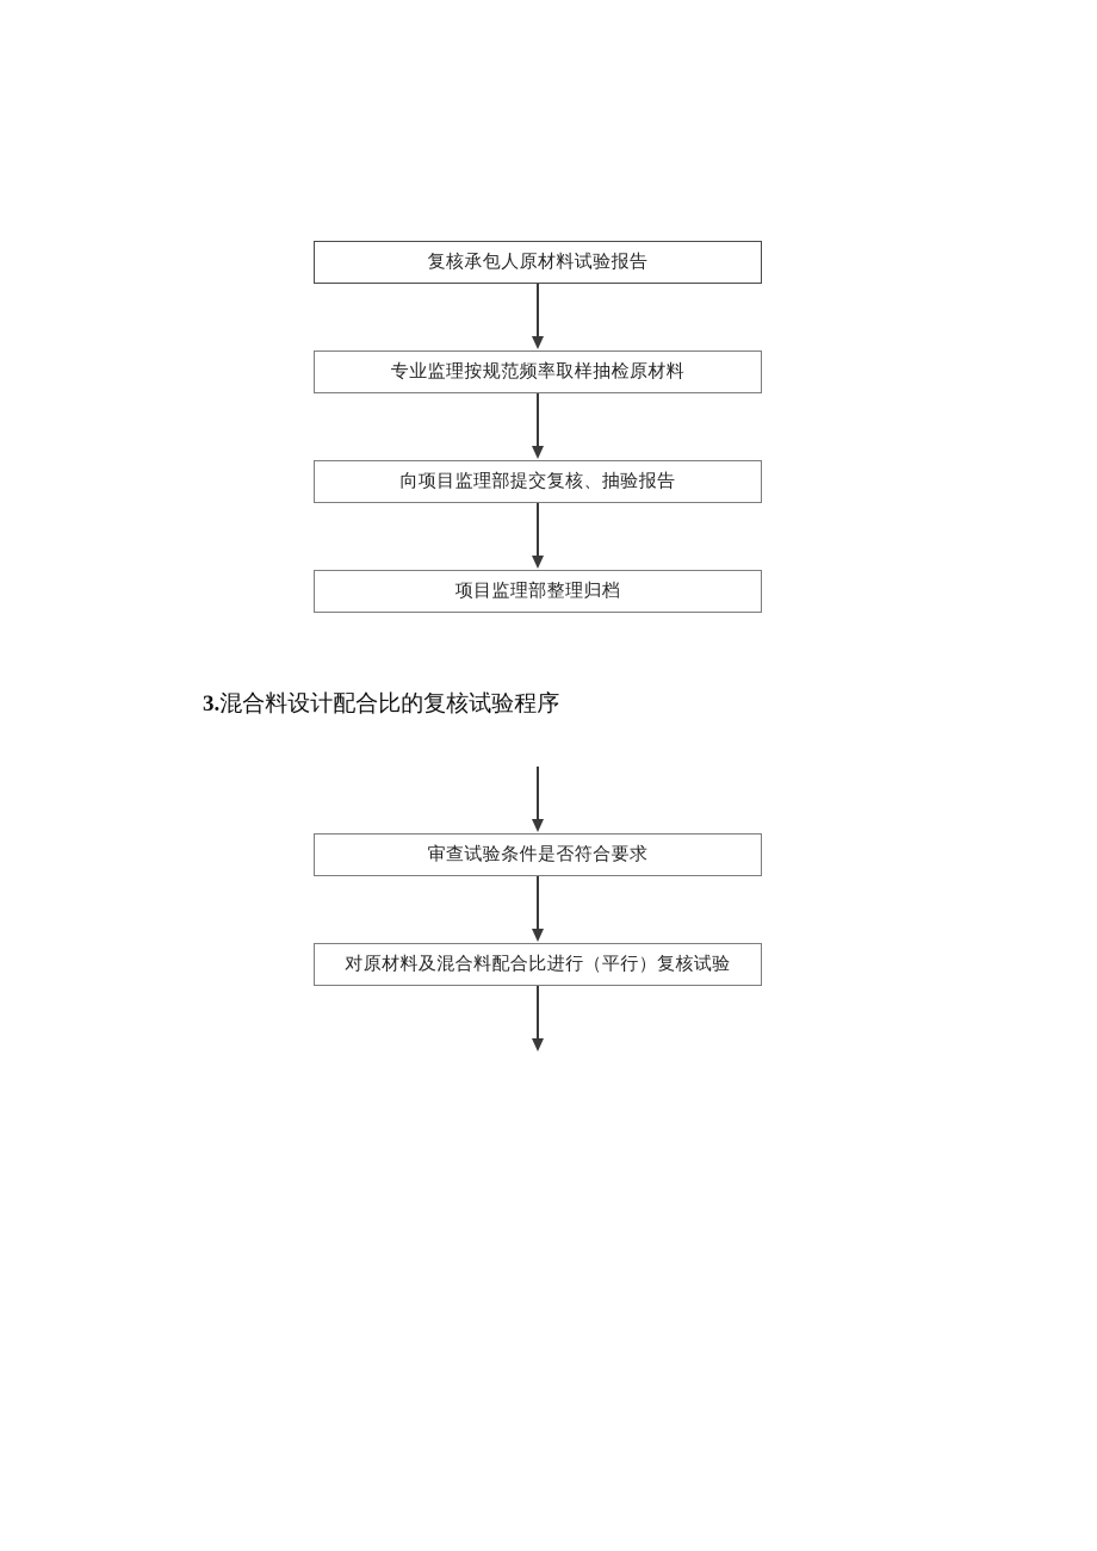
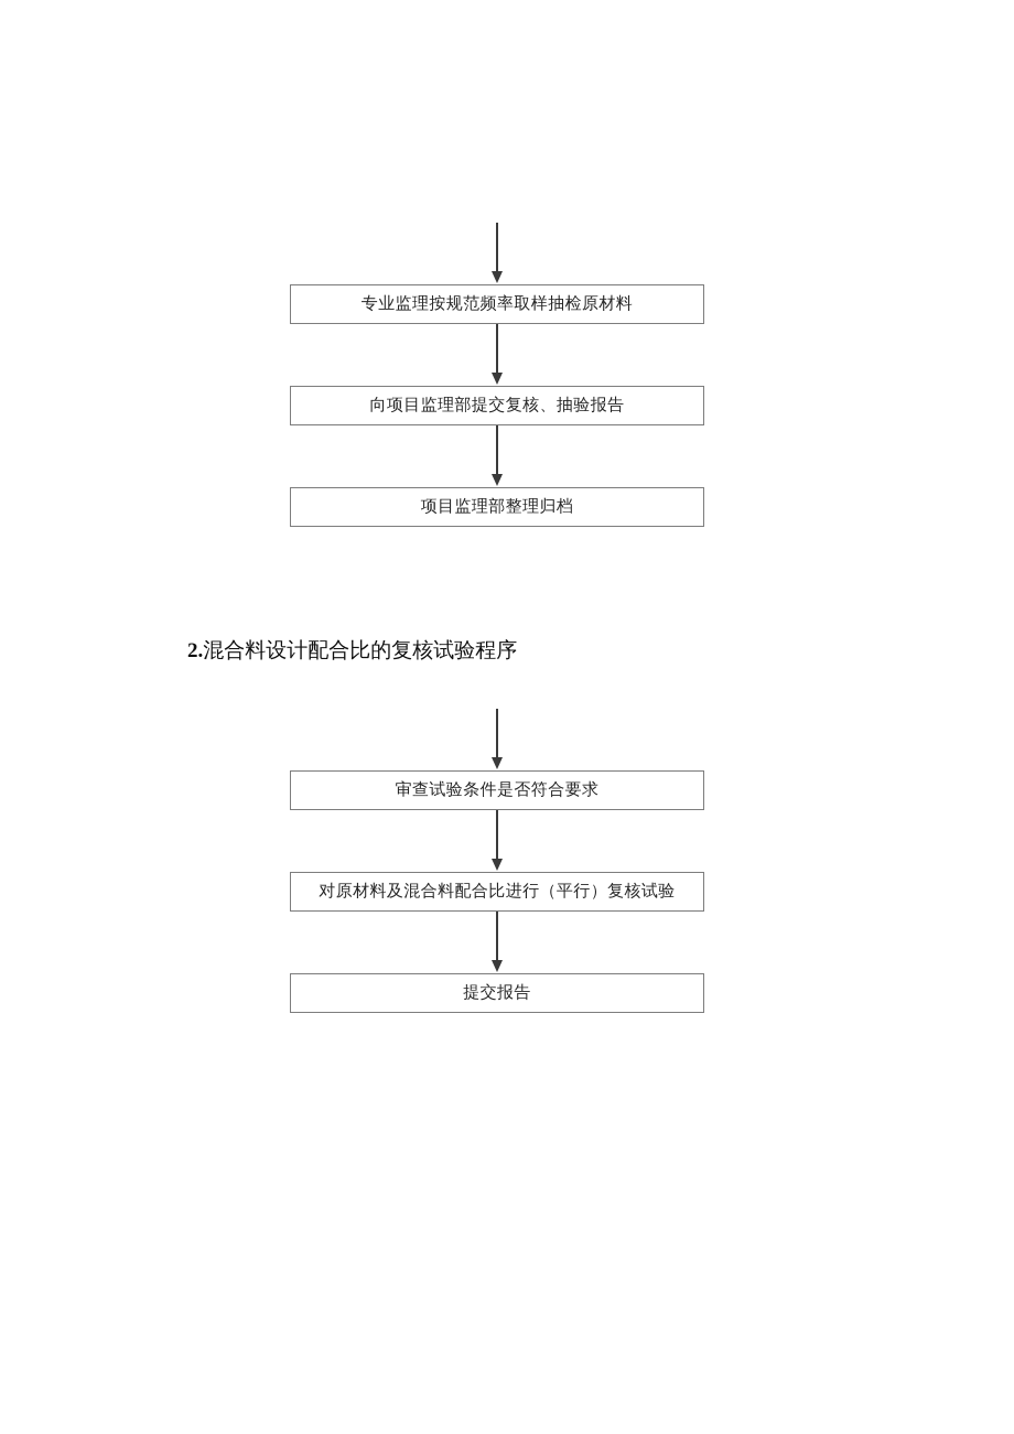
- 复核承包人原材料试验报告
  专业监理按规范频率取样抽检原材料
  向项目监理部提交复核、抽验报告
  项目监理部整理归档
- 3.混合料设计配合比的复核试验程序
+ 2.混合料设计配合比的复核试验程序
  审查试验条件是否符合要求
  对原材料及混合料配合比进行（平行）复核试验
+ 提交报告
